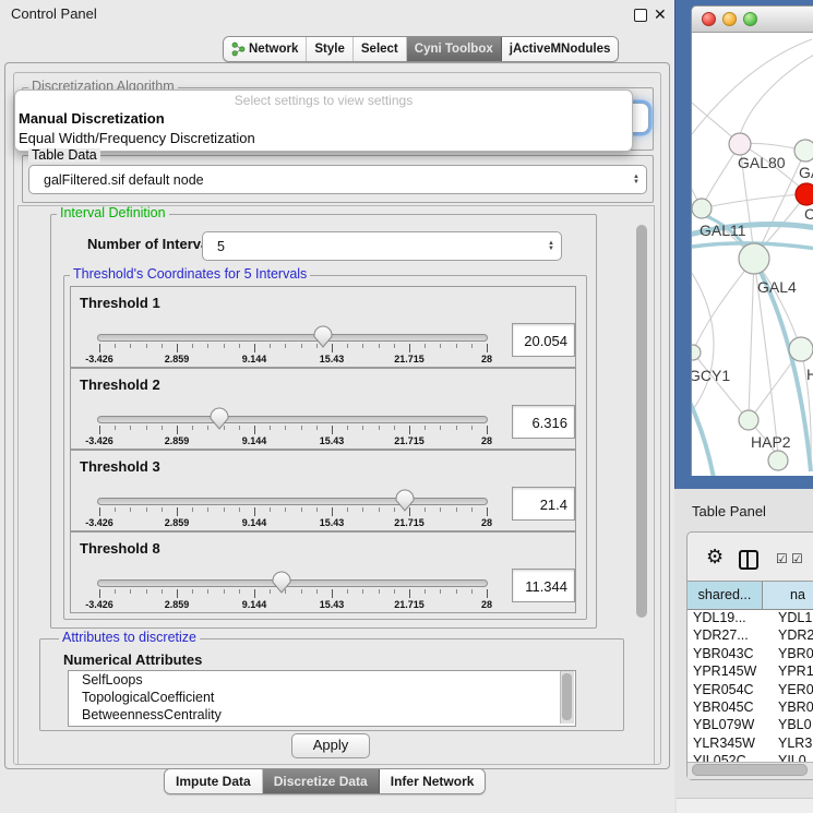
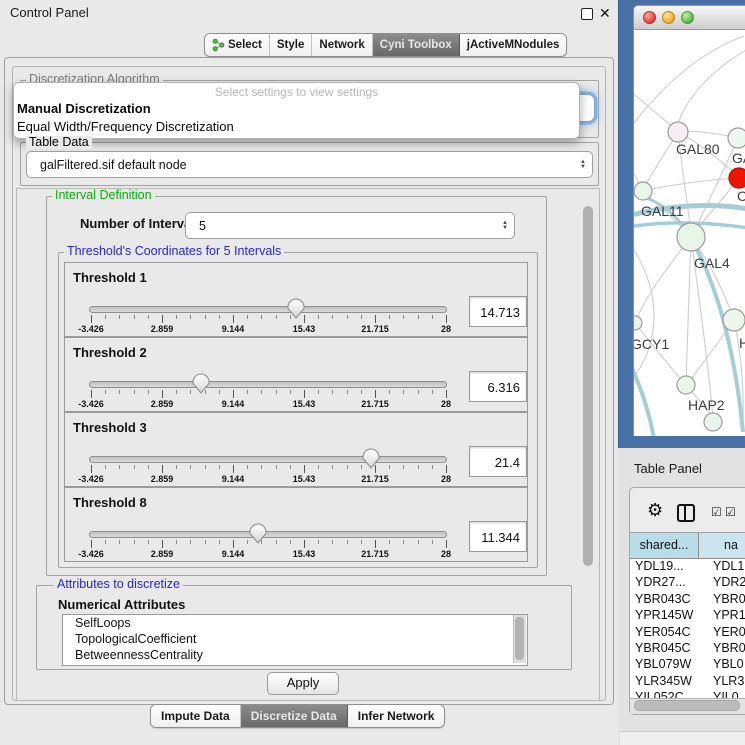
  Control Panel
  ✕
- Network
+ Select
  Style
- Select
+ Network
  Cyni Toolbox
  jActiveMNodules
  Discretization Algorithm
  Select settings to view settings
  Manual Discretization
  Equal Width/Frequency Discretization
  Table Data
  galFiltered.sif default node
  Interval Definition
  Number of Interv
  5
  Threshold's Coordinates for 5 Intervals
  Threshold 1
  -3.426
  2.859
  9.144
  15.43
  21.715
  28
- 20.054
+ 14.713
  Threshold 2
  -3.426
  2.859
  9.144
  15.43
  21.715
  28
  6.316
  Threshold 3
  -3.426
  2.859
  9.144
  15.43
  21.715
  28
  21.4
  Threshold 8
  -3.426
  2.859
  9.144
  15.43
  21.715
  28
  11.344
  Attributes to discretize
  Numerical Attributes
  SelfLoops
  TopologicalCoefficient
  BetweennessCentrality
  Apply
  Impute Data
  Discretize Data
  Infer Network
  GAL80
  C
  GAL11
  GAL4
  GCY1
  H
  HAP2
  Table Panel
  ⚙
  ☑
  ☑
  shared...
  na
  YDL19...
  YDL1
  YDR27...
  YDR2
  YBR043C
  YBR0
  YPR145W
  YPR1
  YER054C
  YER0
  YBR045C
  YBR0
  YBL079W
  YBL0
  YLR345W
  YLR3
